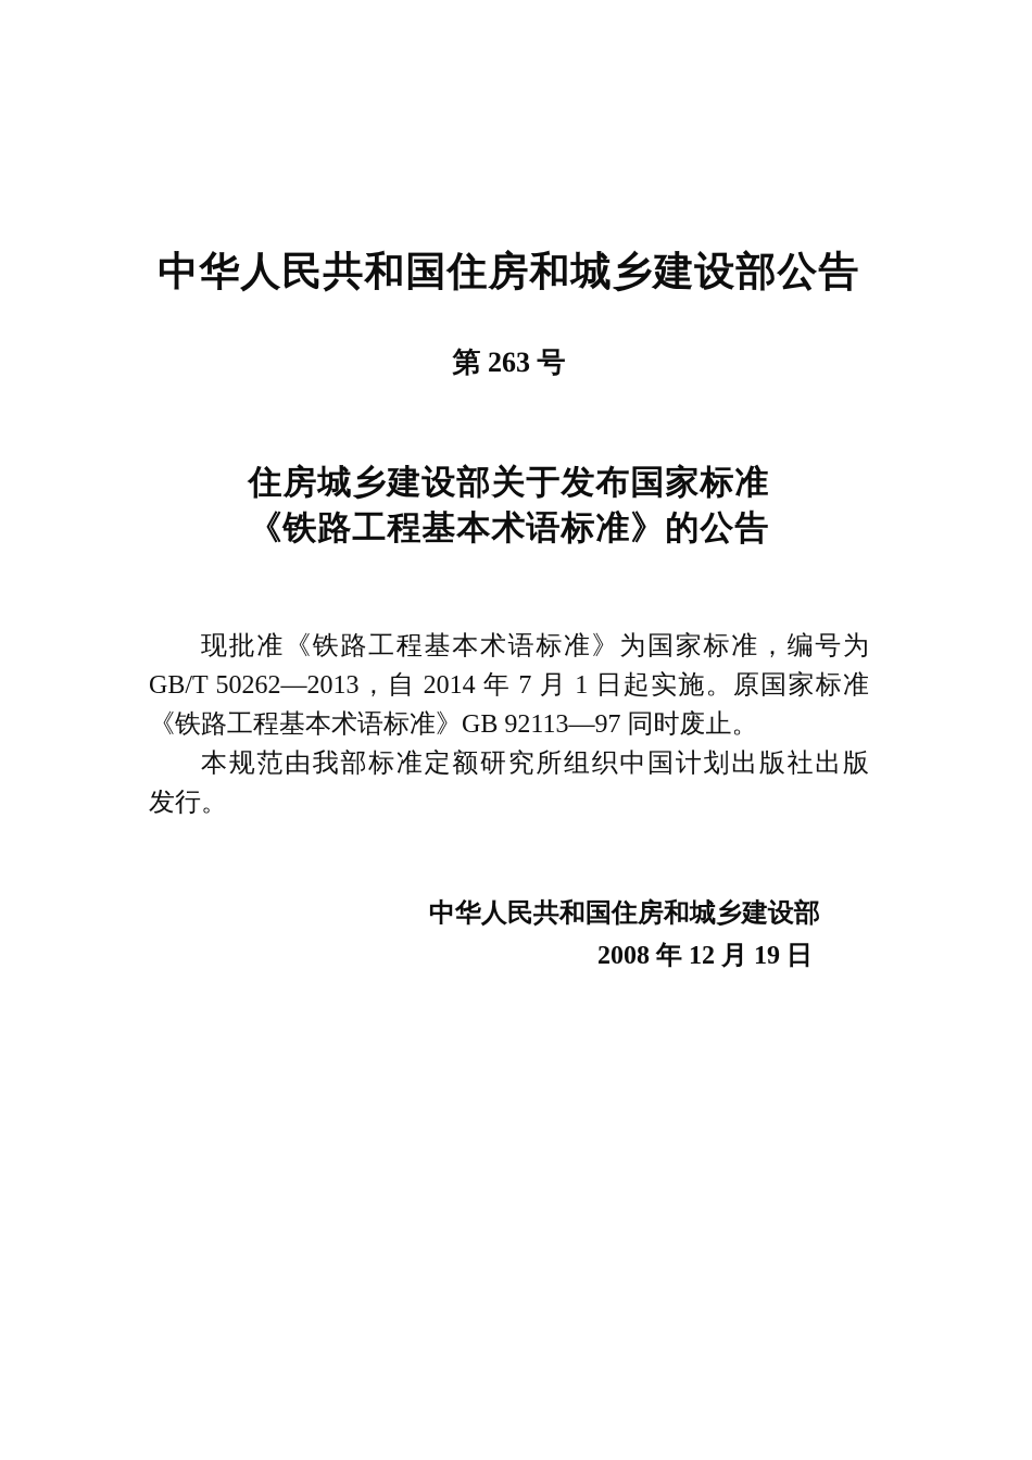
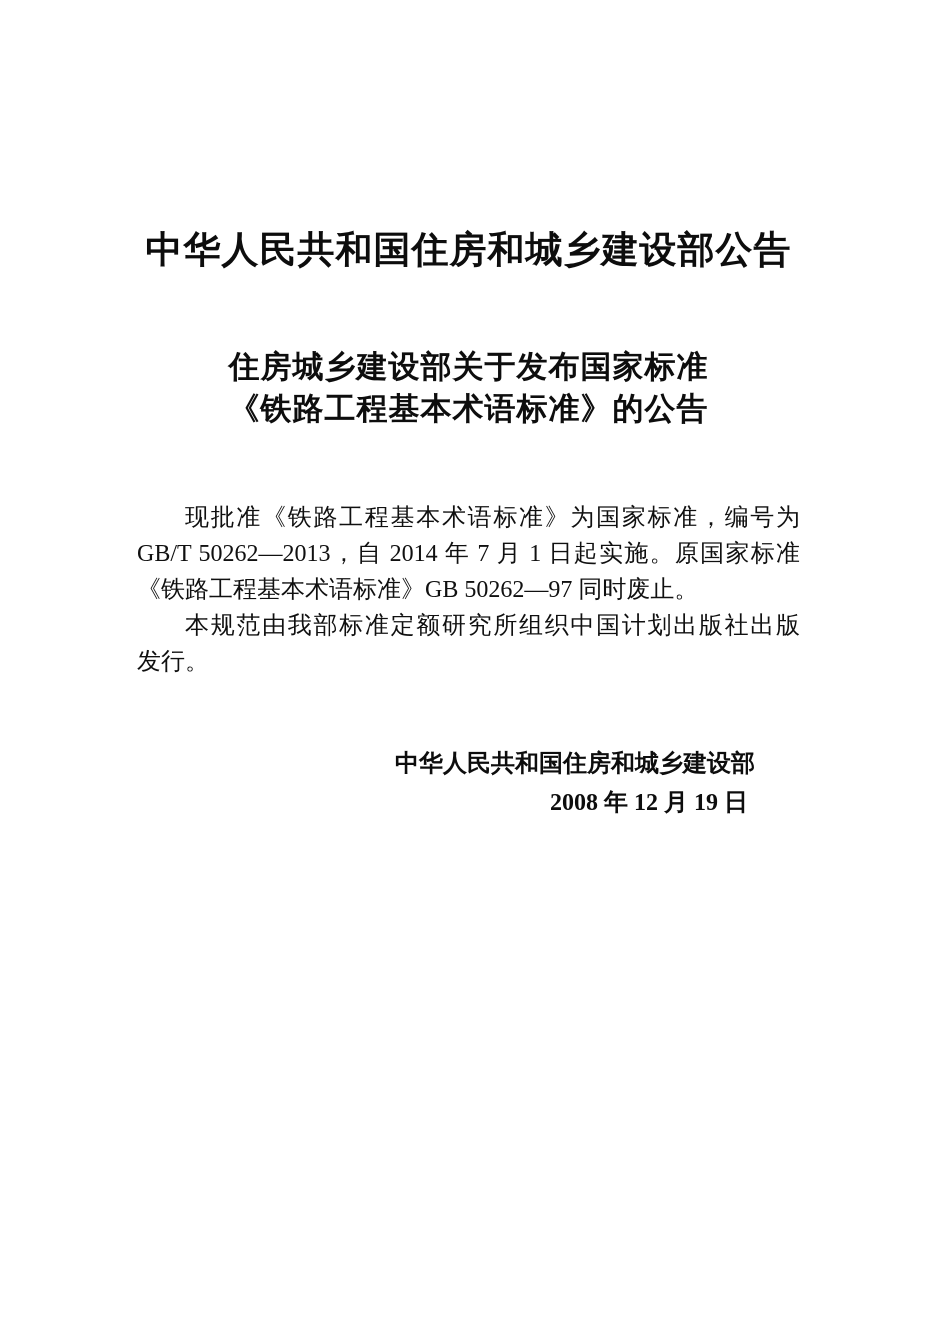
  中华人民共和国住房和城乡建设部公告
- 第 263 号
  住房城乡建设部关于发布国家标准
  《铁路工程基本术语标准》的公告
  现批准《铁路工程基本术语标准》为国家标准，编号为
  GB/T 50262—2013，自 2014 年 7 月 1 日起实施。原国家标准
- 《铁路工程基本术语标准》GB 92113—97 同时废止。
+ 《铁路工程基本术语标准》GB 50262—97 同时废止。
  本规范由我部标准定额研究所组织中国计划出版社出版
  发行。
  中华人民共和国住房和城乡建设部
  2008 年 12 月 19 日
